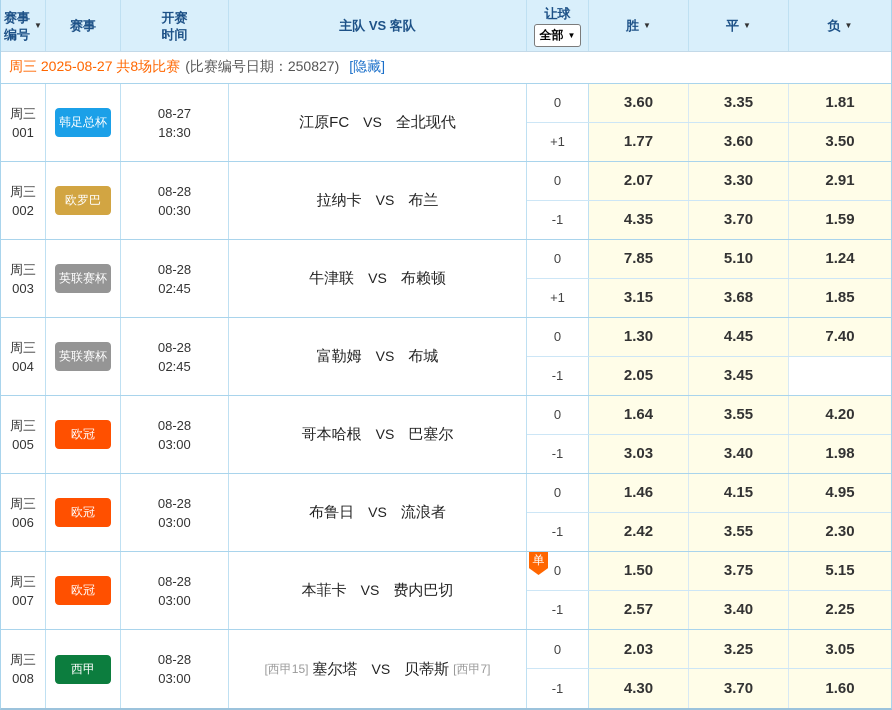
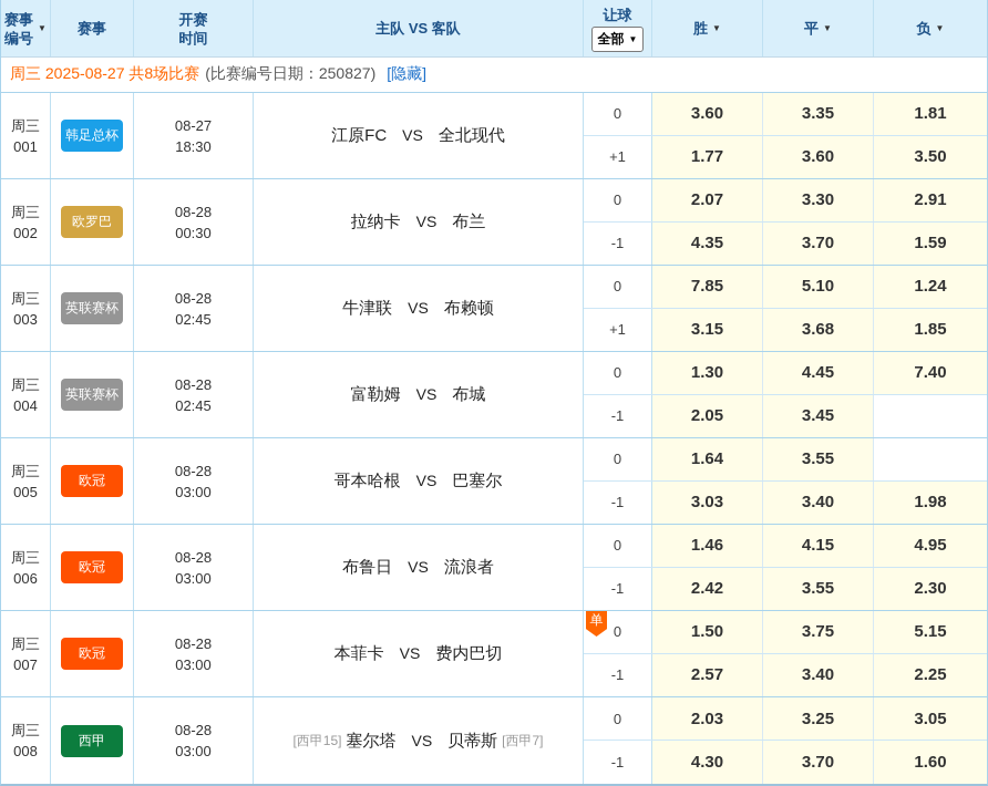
  赛事
  编号
  ▼
  赛事
  开赛
  时间
  主队 VS 客队
  让球
  全部
  ▼
  胜
  ▼
  平
  ▼
  负
  ▼
  周三 2025-08-27 共8场比赛
  (比赛编号日期：250827)
  [隐藏]
  周三
  001
  韩足总杯
  08-27
  18:30
  江原FC
  VS
  全北现代
  0
  3.60
  3.35
  1.81
  +1
  1.77
  3.60
  3.50
  周三
  002
  欧罗巴
  08-28
  00:30
  拉纳卡
  VS
  布兰
  0
  2.07
  3.30
  2.91
  -1
  4.35
  3.70
  1.59
  周三
  003
  英联赛杯
  08-28
  02:45
  牛津联
  VS
  布赖顿
  0
  7.85
  5.10
  1.24
  +1
  3.15
  3.68
  1.85
  周三
  004
  英联赛杯
  08-28
  02:45
  富勒姆
  VS
  布城
  0
  1.30
  4.45
  7.40
  -1
  2.05
  3.45
  周三
  005
  欧冠
  08-28
  03:00
  哥本哈根
  VS
  巴塞尔
  0
  1.64
  3.55
- 4.20
  -1
  3.03
  3.40
  1.98
  周三
  006
  欧冠
  08-28
  03:00
  布鲁日
  VS
  流浪者
  0
  1.46
  4.15
  4.95
  -1
  2.42
  3.55
  2.30
  周三
  007
  欧冠
  08-28
  03:00
  本菲卡
  VS
  费内巴切
  单
  0
  1.50
  3.75
  5.15
  -1
  2.57
  3.40
  2.25
  周三
  008
  西甲
  08-28
  03:00
  [西甲15]
  塞尔塔
  VS
  贝蒂斯
  [西甲7]
  0
  2.03
  3.25
  3.05
  -1
  4.30
  3.70
  1.60
